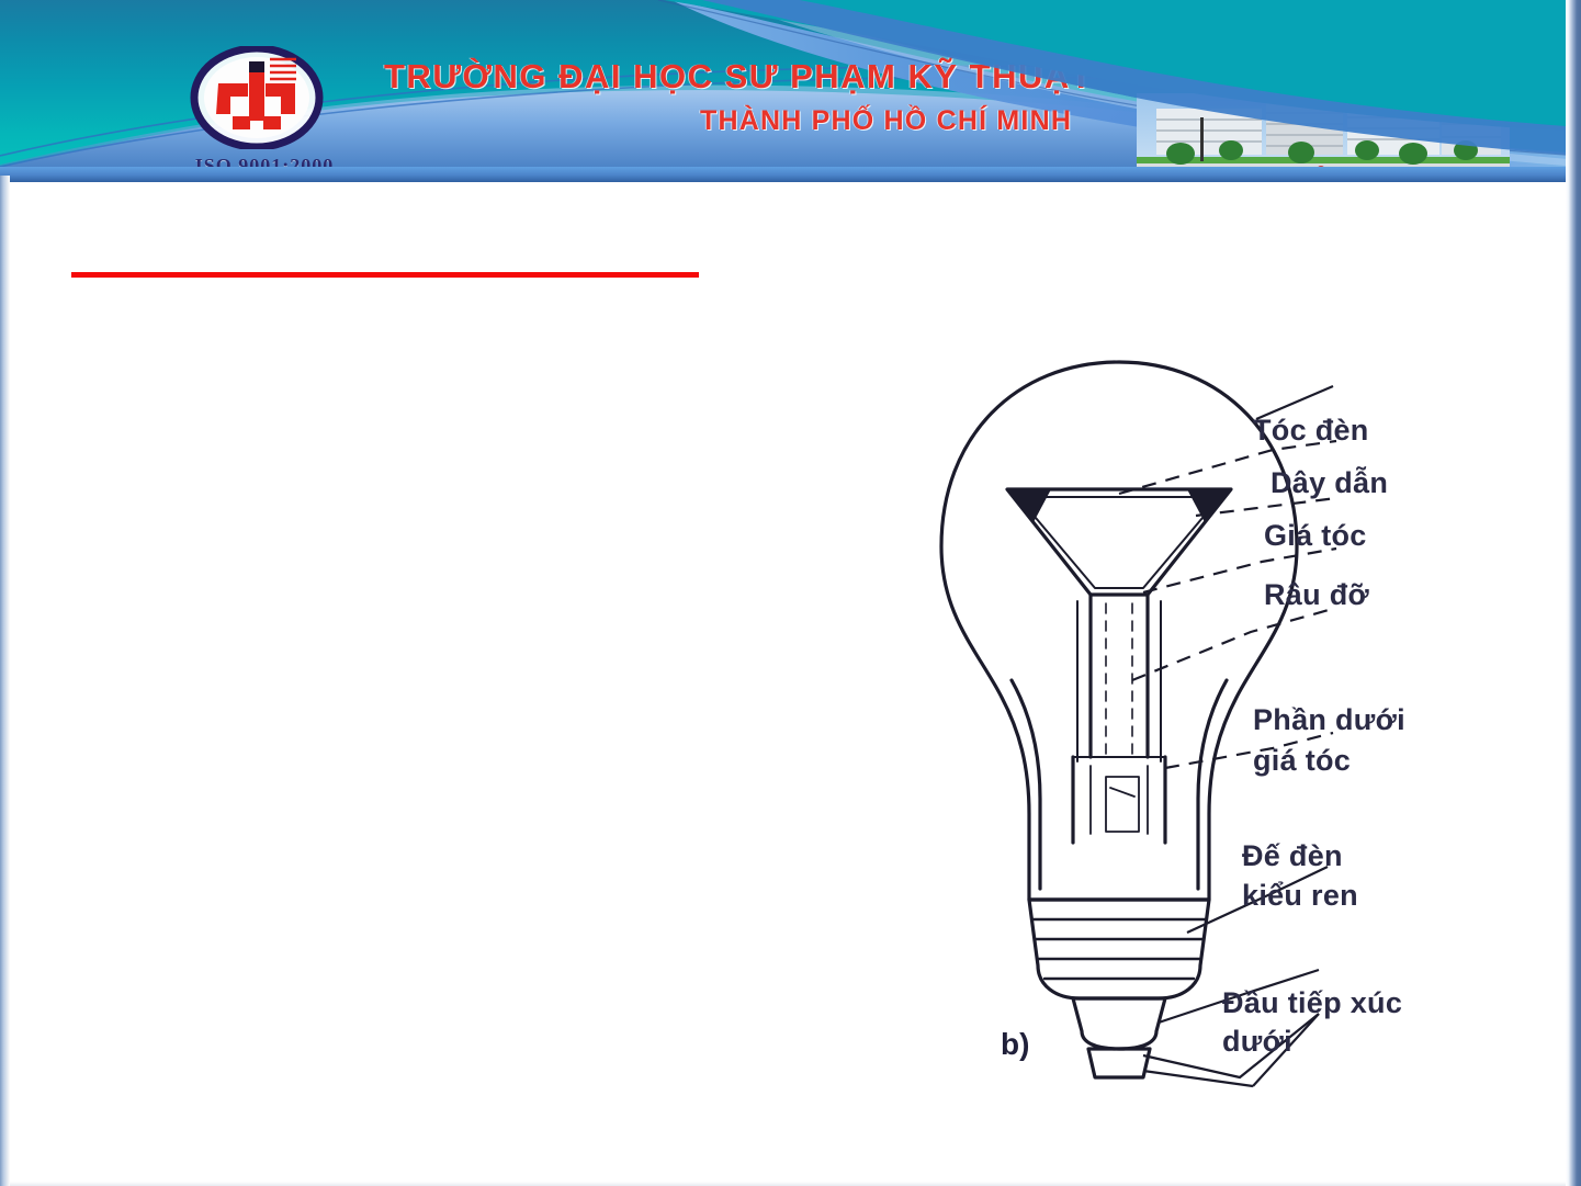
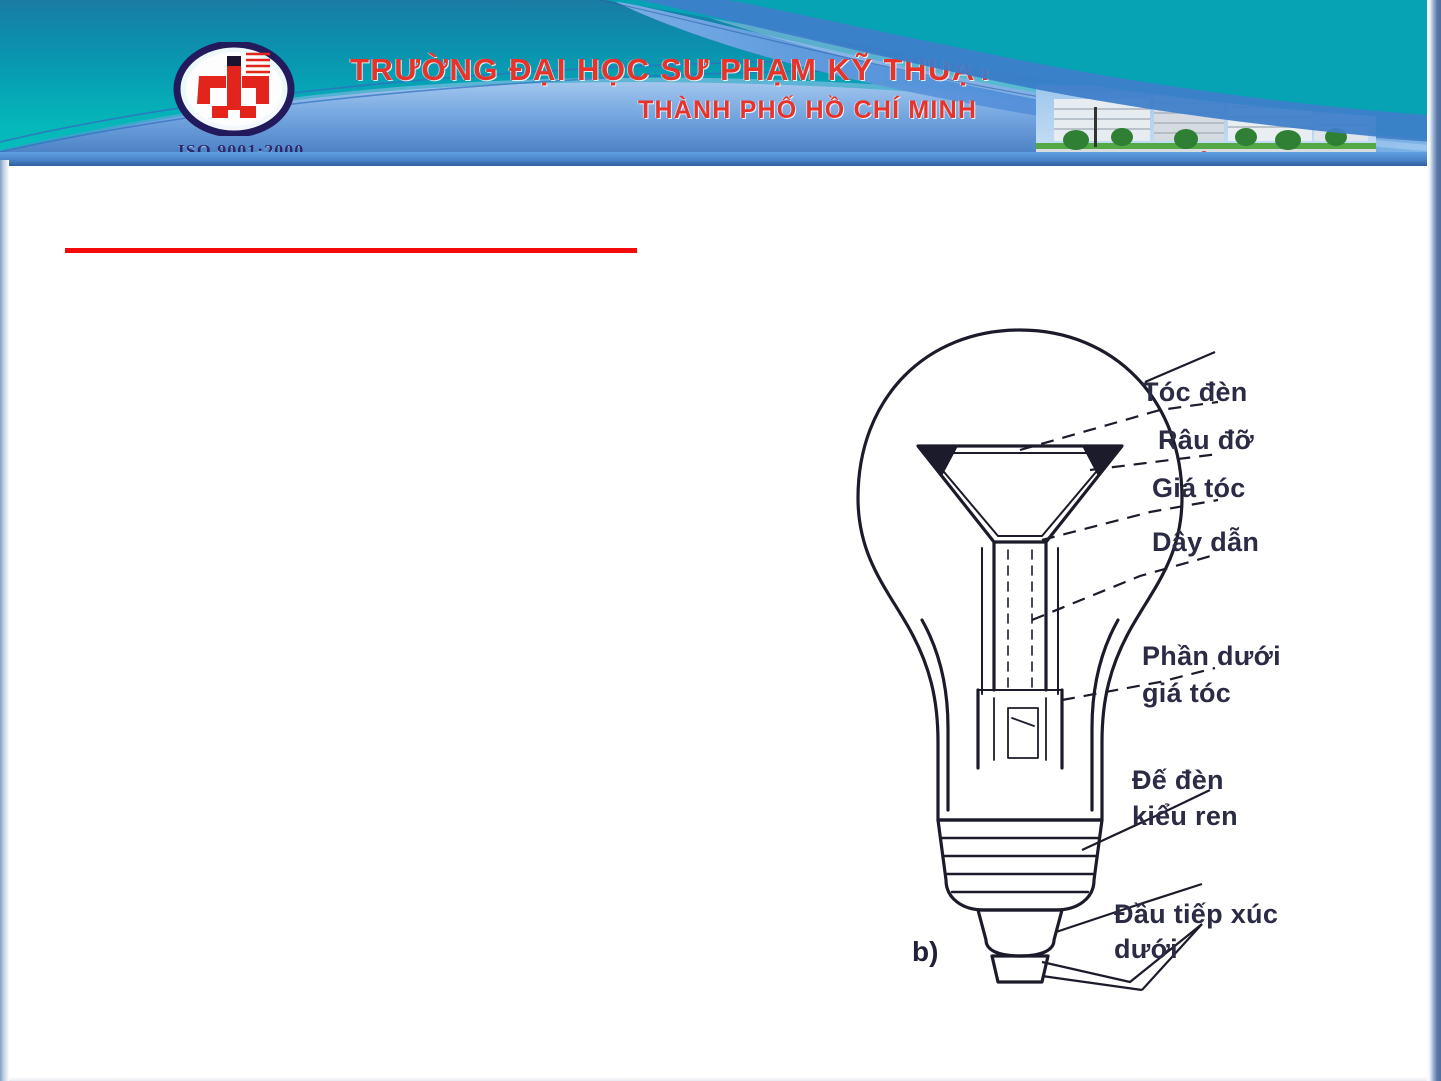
  ISO 9001:2000
  TRƯỜNG ĐẠI HỌC SƯ PHẠM KỸ THU
  THÀNH PHỐ HỒ CHÍ MINH
  Tóc đèn
- Dây dẫn
+ Râu đỡ
  Giá tóc
- Râu đỡ
+ Dây dẫn
  Phần dưới
  giá tóc
  Đế đèn
  kiểu ren
  Đầu tiếp xúc
  dưới
  b)
